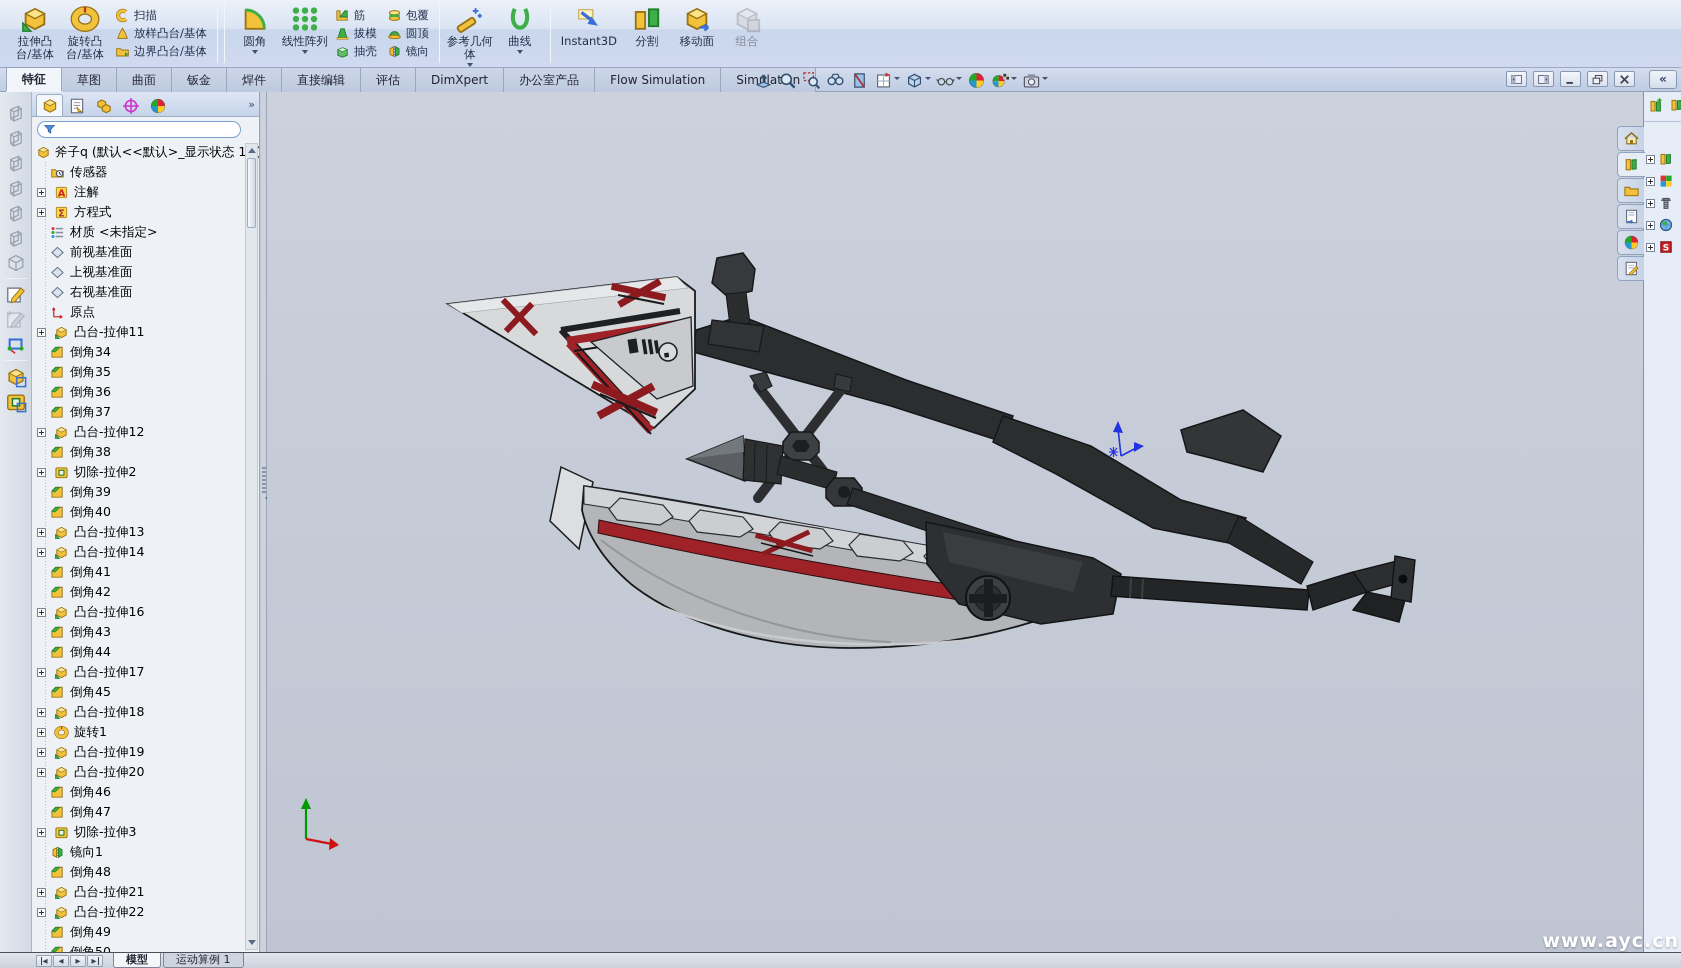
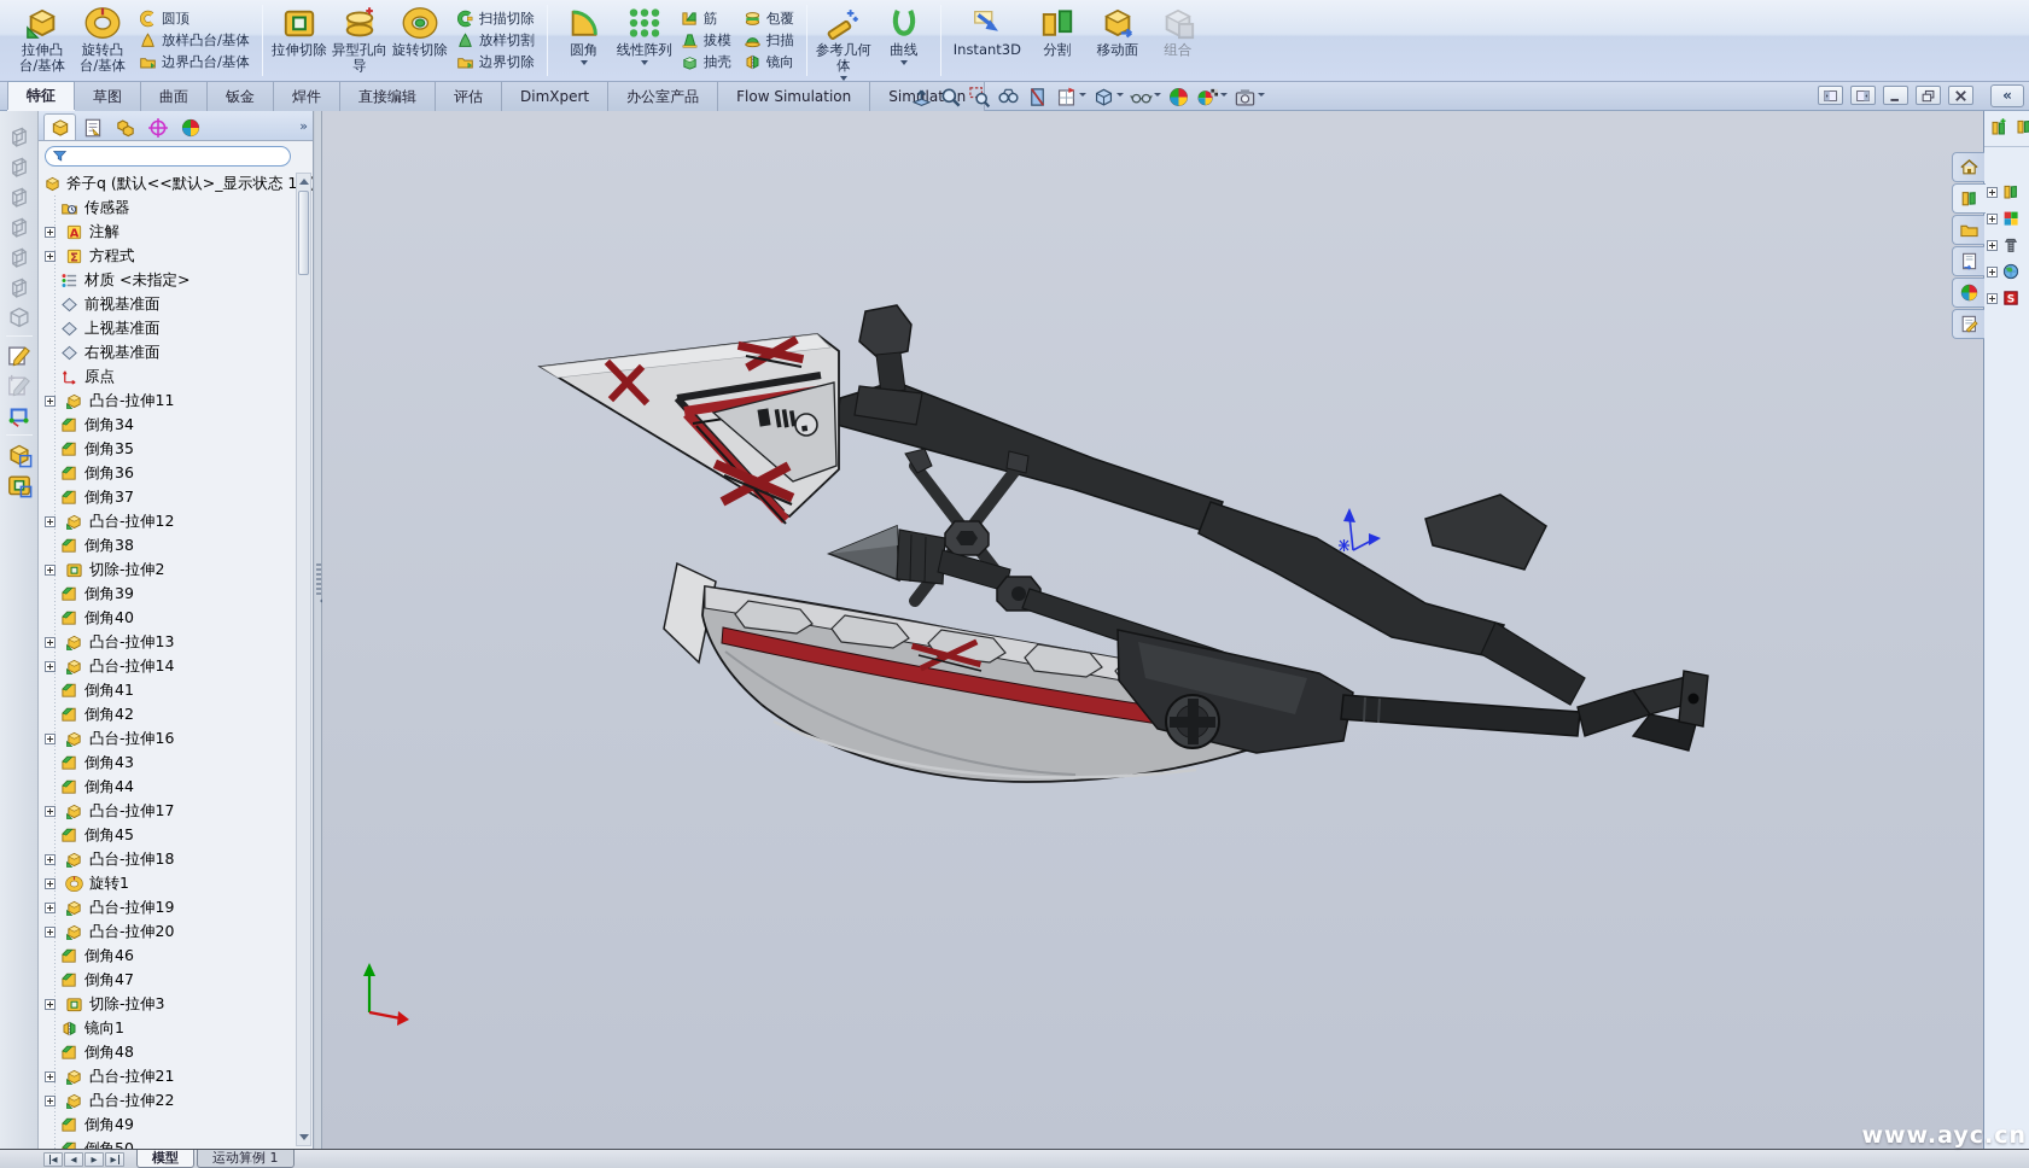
  拉伸凸台/基体
  旋转凸台/基体
- 扫描
+ 圆顶
  放样凸台/基体
  边界凸台/基体
+ 拉伸切除
+ 异型孔向导
+ 旋转切除
+ 扫描切除
+ 放样切割
+ 边界切除
  圆角
  线性阵列
  筋
  拔模
  抽壳
  包覆
- 圆顶
+ 扫描
  镜向
  参考几何体
  曲线
  Instant3D
  分割
  移动面
  组合
  特征
  草图
  曲面
  钣金
  焊件
  直接编辑
  评估
  DimXpert
  办公室产品
  Flow Simulation
  Simlatn
  «
  »
  斧子q (默认<<默认>_显示状态 1
  传感器
  A
  注解
  Σ
  方程式
  材质 <未指定>
  前视基准面
  上视基准面
  右视基准面
  原点
  凸台-拉伸11
  倒角34
  倒角35
  倒角36
  倒角37
  凸台-拉伸12
  倒角38
  切除-拉伸2
  倒角39
  倒角40
  凸台-拉伸13
  凸台-拉伸14
  倒角41
  倒角42
  凸台-拉伸16
  倒角43
  倒角44
  凸台-拉伸17
  倒角45
  凸台-拉伸18
  旋转1
  凸台-拉伸19
  凸台-拉伸20
  倒角46
  倒角47
  切除-拉伸3
  镜向1
  倒角48
  凸台-拉伸21
  凸台-拉伸22
  倒角49
  倒角50
  S
  ◀
  ◀
  ▶
  ▶
  模型
  运动算例 1
  www.ayc.cn
